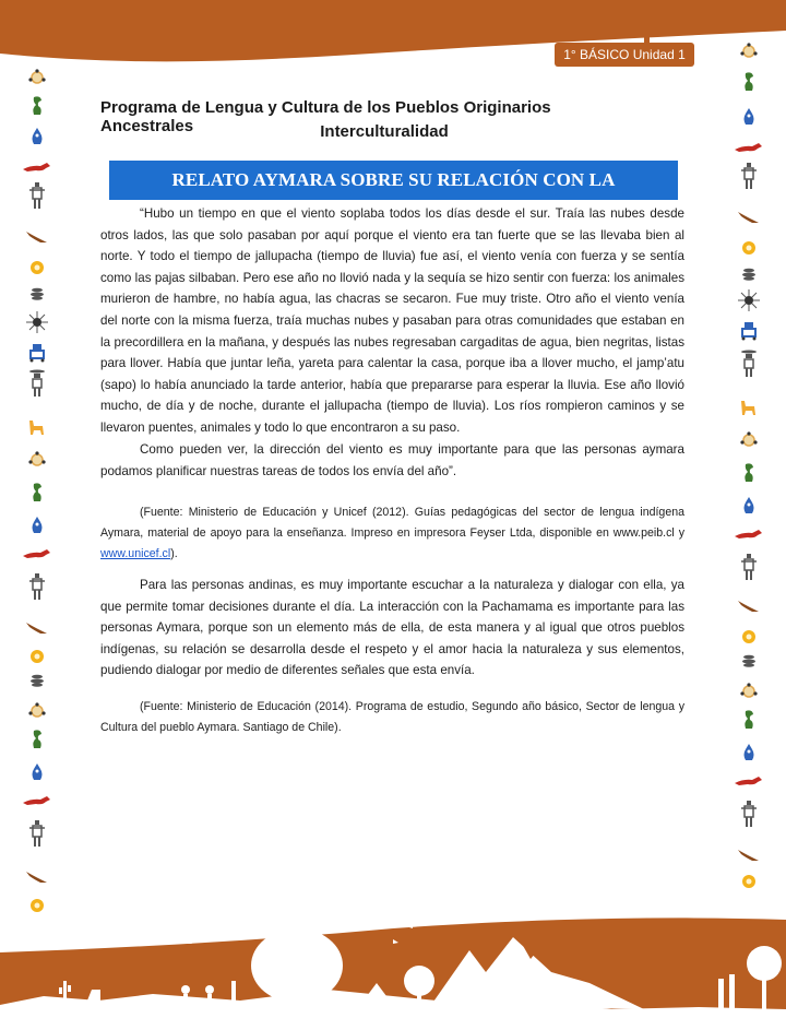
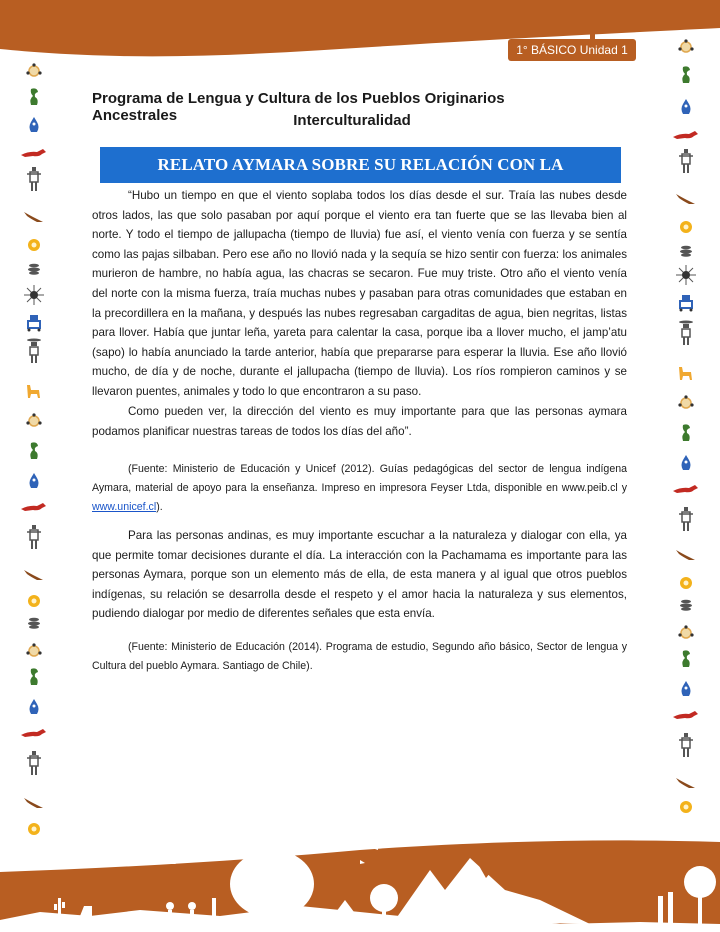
  1° BÁSICO Unidad 1
  Programa de Lengua y Cultura de los Pueblos Originarios Ancestrales
  Interculturalidad
  RELATO AYMARA SOBRE SU RELACIÓN CON LA NATURALEZA
  “Hubo un tiempo en que el viento soplaba todos los días desde el sur. Traía las nubes desde otros lados, las que solo pasaban por aquí porque el viento era tan fuerte que se las llevaba bien al norte. Y todo el tiempo de jallupacha (tiempo de lluvia) fue así, el viento venía con fuerza y se sentía como las pajas silbaban. Pero ese año no llovió nada y la sequía se hizo sentir con fuerza: los animales murieron de hambre, no había agua, las chacras se secaron. Fue muy triste. Otro año el viento venía del norte con la misma fuerza, traía muchas nubes y pasaban para otras comunidades que estaban en la precordillera en la mañana, y después las nubes regresaban cargaditas de agua, bien negritas, listas para llover. Había que juntar leña, yareta para calentar la casa, porque iba a llover mucho, el jamp’atu (sapo) lo había anunciado la tarde anterior, había que prepararse para esperar la lluvia. Ese año llovió mucho, de día y de noche, durante el jallupacha (tiempo de lluvia). Los ríos rompieron caminos y se llevaron puentes, animales y todo lo que encontraron a su paso.
- Como pueden ver, la dirección del viento es muy importante para que las personas aymara podamos planificar nuestras tareas de todos los envía del año”.
+ Como pueden ver, la dirección del viento es muy importante para que las personas aymara podamos planificar nuestras tareas de todos los días del año”.
  (Fuente: Ministerio de Educación y Unicef (2012). Guías pedagógicas del sector de lengua indígena Aymara, material de apoyo para la enseñanza. Impreso en impresora Feyser Ltda, disponible en www.peib.cl y www.unicef.cl).
  Para las personas andinas, es muy importante escuchar a la naturaleza y dialogar con ella, ya que permite tomar decisiones durante el día. La interacción con la Pachamama es importante para las personas Aymara, porque son un elemento más de ella, de esta manera y al igual que otros pueblos indígenas, su relación se desarrolla desde el respeto y el amor hacia la naturaleza y sus elementos, pudiendo dialogar por medio de diferentes señales que esta envía.
  (Fuente: Ministerio de Educación (2014). Programa de estudio, Segundo año básico, Sector de lengua y Cultura del pueblo Aymara. Santiago de Chile).
